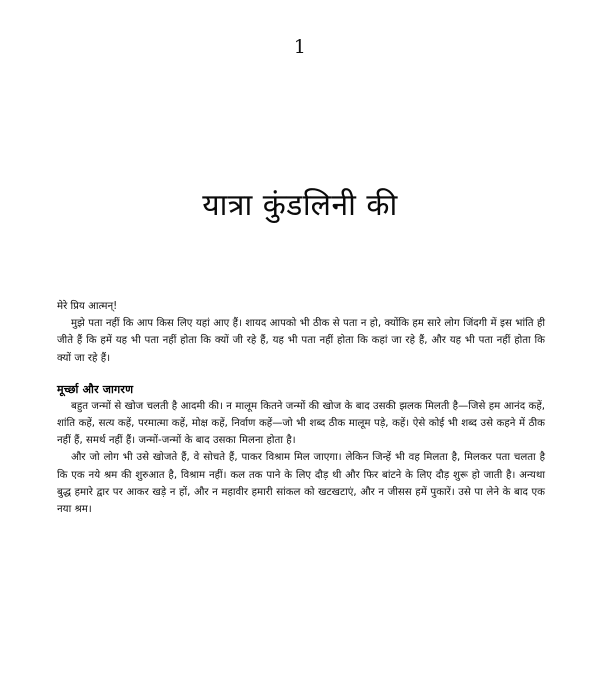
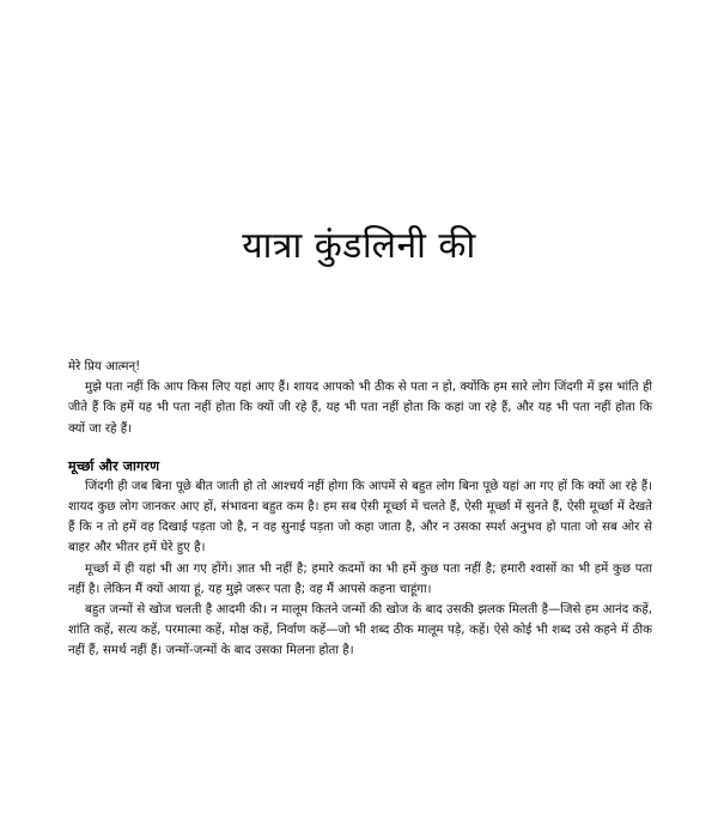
- 1
  यात्रा कुंडलिनी की
  मेरे प्रिय आत्मन्!
  मुझे पता नहीं कि आप किस लिए यहां आए हैं। शायद आपको भी ठीक से पता न हो, क्योंकि हम सारे लोग जिंदगी में इस भांति ही जीते हैं कि हमें यह भी पता नहीं होता कि क्यों जी रहे हैं, यह भी पता नहीं होता कि कहां जा रहे हैं, और यह भी पता नहीं होता कि क्यों जा रहे हैं।
  मूर्च्छा और जागरण
+ जिंदगी ही जब बिना पूछे बीत जाती हो तो आश्चर्य नहीं होगा कि आपमें से बहुत लोग बिना पूछे यहां आ गए हों कि क्यों आ रहे हैं। शायद कुछ लोग जानकर आए हों, संभावना बहुत कम है। हम सब ऐसी मूर्च्छा में चलते हैं, ऐसी मूर्च्छा में सुनते हैं, ऐसी मूर्च्छा में देखते हैं कि न तो हमें वह दिखाई पड़ता जो है, न वह सुनाई पड़ता जो कहा जाता है, और न उसका स्पर्श अनुभव हो पाता जो सब ओर से बाहर और भीतर हमें घेरे हुए है।
+ मूर्च्छा में ही यहां भी आ गए होंगे। ज्ञात भी नहीं है; हमारे कदमों का भी हमें कुछ पता नहीं है; हमारी श्वासों का भी हमें कुछ पता नहीं है। लेकिन मैं क्यों आया हूं, यह मुझे जरूर पता है; वह मैं आपसे कहना चाहूंगा।
  बहुत जन्मों से खोज चलती है आदमी की। न मालूम कितने जन्मों की खोज के बाद उसकी झलक मिलती है—जिसे हम आनंद कहें, शांति कहें, सत्य कहें, परमात्मा कहें, मोक्ष कहें, निर्वाण कहें—जो भी शब्द ठीक मालूम पड़े, कहें। ऐसे कोई भी शब्द उसे कहने में ठीक नहीं हैं, समर्थ नहीं हैं। जन्मों-जन्मों के बाद उसका मिलना होता है।
- और जो लोग भी उसे खोजते हैं, वे सोचते हैं, पाकर विश्राम मिल जाएगा। लेकिन जिन्हें भी वह मिलता है, मिलकर पता चलता है कि एक नये श्रम की शुरुआत है, विश्राम नहीं। कल तक पाने के लिए दौड़ थी और फिर बांटने के लिए दौड़ शुरू हो जाती है। अन्यथा बुद्ध हमारे द्वार पर आकर खड़े न हों, और न महावीर हमारी सांकल को खटखटाएं, और न जीसस हमें पुकारें। उसे पा लेने के बाद एक नया श्रम।
